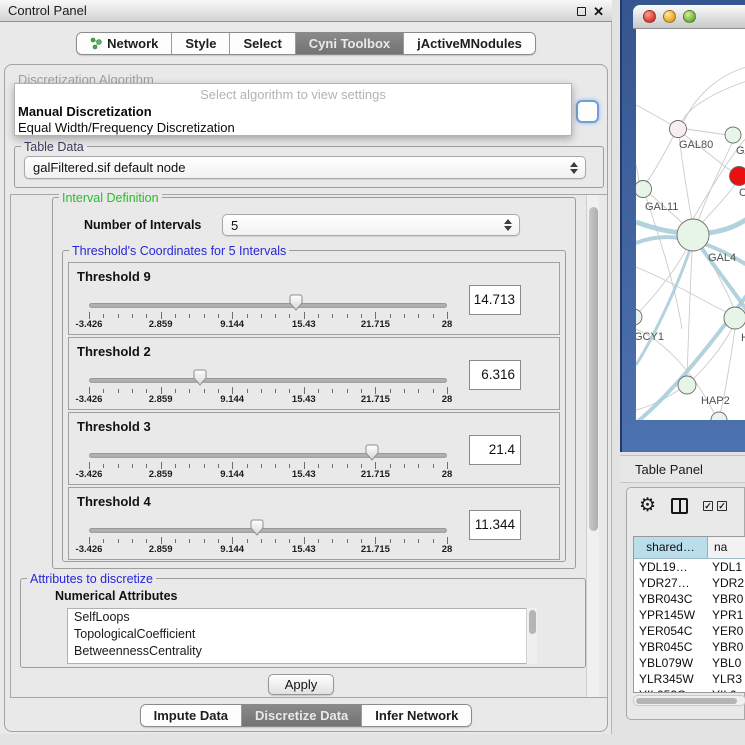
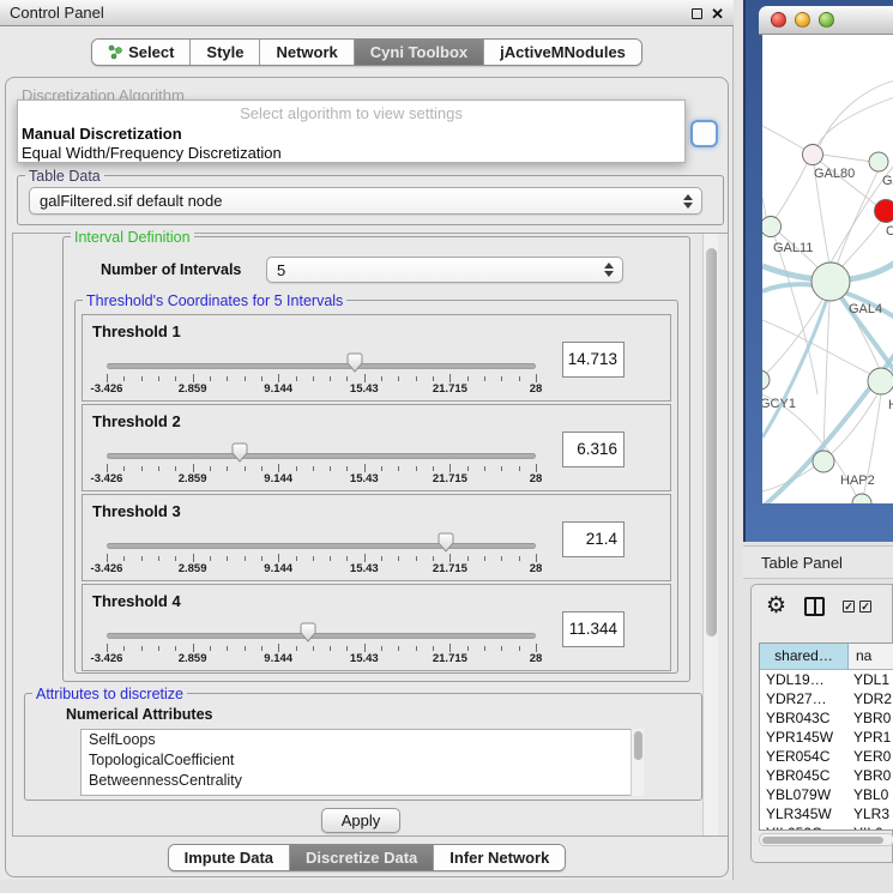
  Control Panel
  ✕
- Network
+ Select
  Style
- Select
+ Network
  Cyni Toolbox
  jActiveMNodules
  Discretization Algorithm
  Select algorithm to view settings
  Manual Discretization
  Equal Width/Frequency Discretization
  Table Data
  galFiltered.sif default node
  Interval Definition
  Number of Intervals
  5
  Threshold's Coordinates for 5 Intervals
- Threshold 9
+ Threshold 1
  -3.426
  2.859
  9.144
  15.43
  21.715
  28
  14.713
  Threshold 2
  -3.426
  2.859
  9.144
  15.43
  21.715
  28
  6.316
  Threshold 3
  -3.426
  2.859
  9.144
  15.43
  21.715
  28
  21.4
  Threshold 4
  -3.426
  2.859
  9.144
  15.43
  21.715
  28
  11.344
  Attributes to discretize
  Numerical Attributes
  SelfLoops
  TopologicalCoefficient
  BetweennessCentrality
  Apply
  Impute Data
  Discretize Data
  Infer Network
  GAL80
  C
  GAL11
  GAL4
  GCY1
  HAP2
  Table Panel
  ⚙
  ✓
  ✓
  shared…
  na
  YDL19…
  YDL1
  YDR27…
  YDR2
  YBR043C
  YBR0
  YPR145W
  YPR1
  YER054C
  YER0
  YBR045C
  YBR0
  YBL079W
  YBL0
  YLR345W
  YLR3
